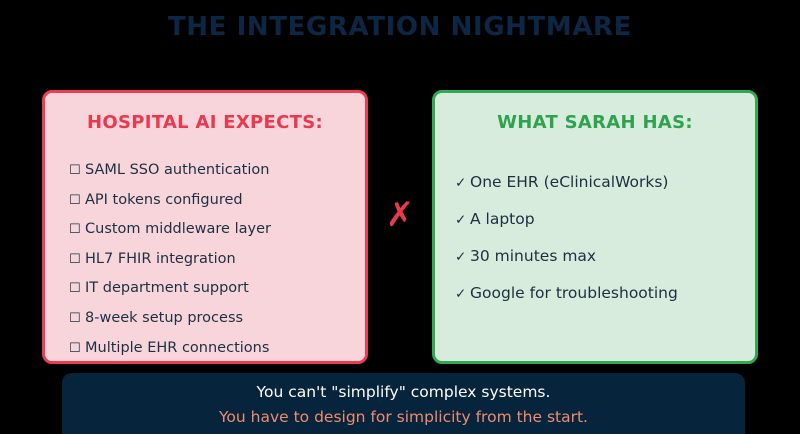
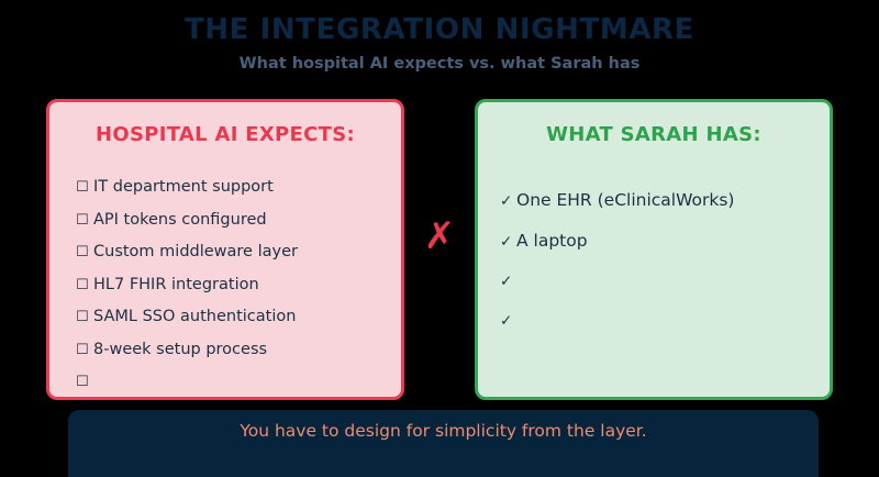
  THE INTEGRATION NIGHTMARE
+ What hospital AI expects vs. what Sarah has
  HOSPITAL AI EXPECTS:
  ☐
- SAML SSO authentication
+ IT department support
  ☐
  API tokens configured
  ☐
  Custom middleware layer
  ☐
  HL7 FHIR integration
  ☐
- IT department support
+ SAML SSO authentication
  ☐
  8-week setup process
  ☐
- Multiple EHR connections
  ✗
  WHAT SARAH HAS:
  ✓
  One EHR (eClinicalWorks)
  ✓
  A laptop
  ✓
- 30 minutes max
  ✓
- Google for troubleshooting
- You can't "simplify" complex systems.
- You have to design for simplicity from the start.
+ You have to design for simplicity from the layer.
